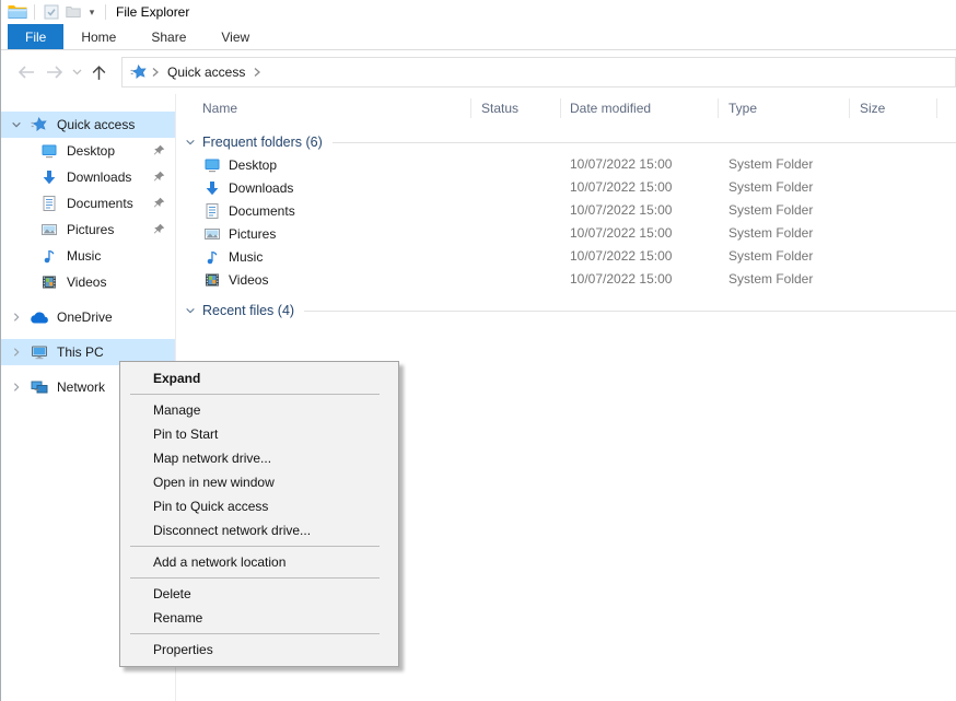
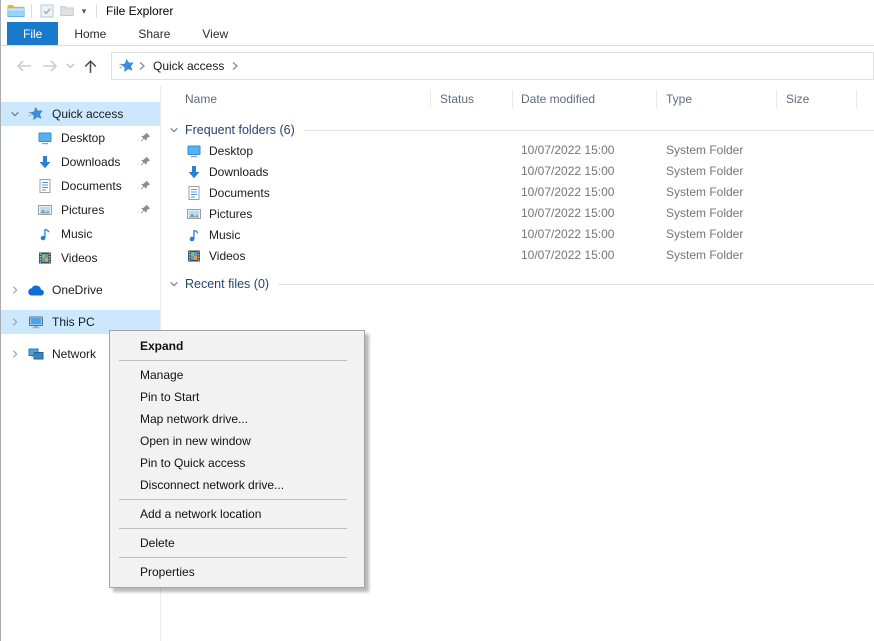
  ▾
  File Explorer
  File
  Home
  Share
  View
  Quick access
  Quick access
  Desktop
  Downloads
  Documents
  Pictures
  Music
  Videos
  OneDrive
  This PC
  Network
  Name
  Status
  Date modified
  Type
  Size
  Frequent folders (6)
  Desktop
  10/07/2022 15:00
  System Folder
  Downloads
  10/07/2022 15:00
  System Folder
  Documents
  10/07/2022 15:00
  System Folder
  Pictures
  10/07/2022 15:00
  System Folder
  Music
  10/07/2022 15:00
  System Folder
  Videos
  10/07/2022 15:00
  System Folder
- Recent files (4)
+ Recent files (0)
  Expand
  Manage
  Pin to Start
  Map network drive...
  Open in new window
  Pin to Quick access
  Disconnect network drive...
  Add a network location
  Delete
- Rename
  Properties
